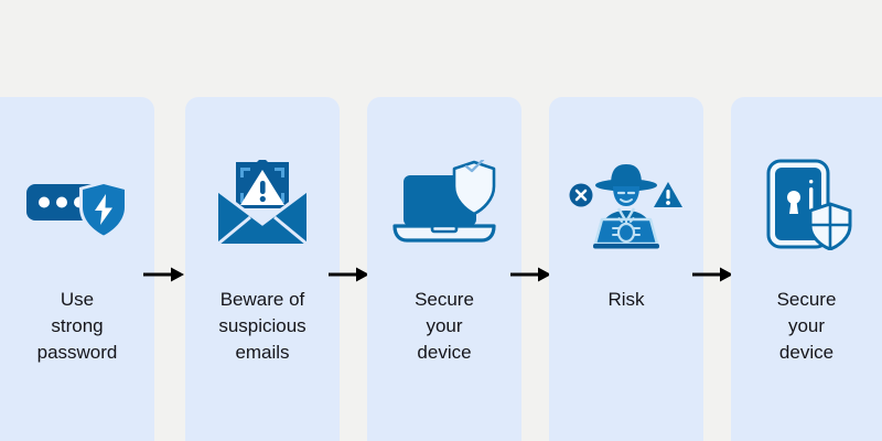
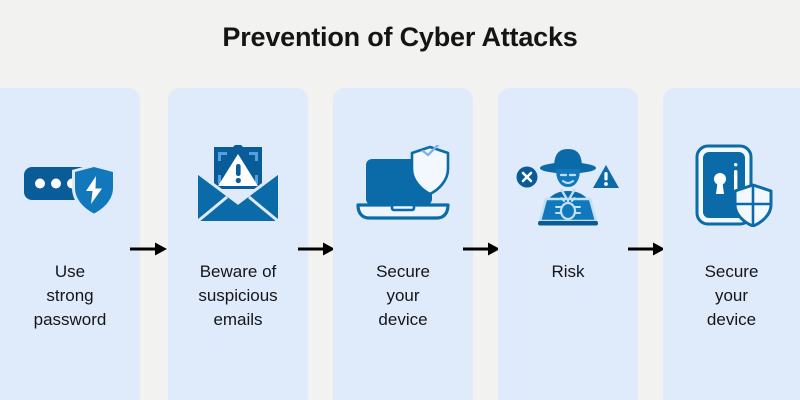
+ Prevention of Cyber Attacks
  Use
  strong
  password
  Beware of
  suspicious
  emails
  Secure
  your
  device
  Risk
  Secure
  your
  device
